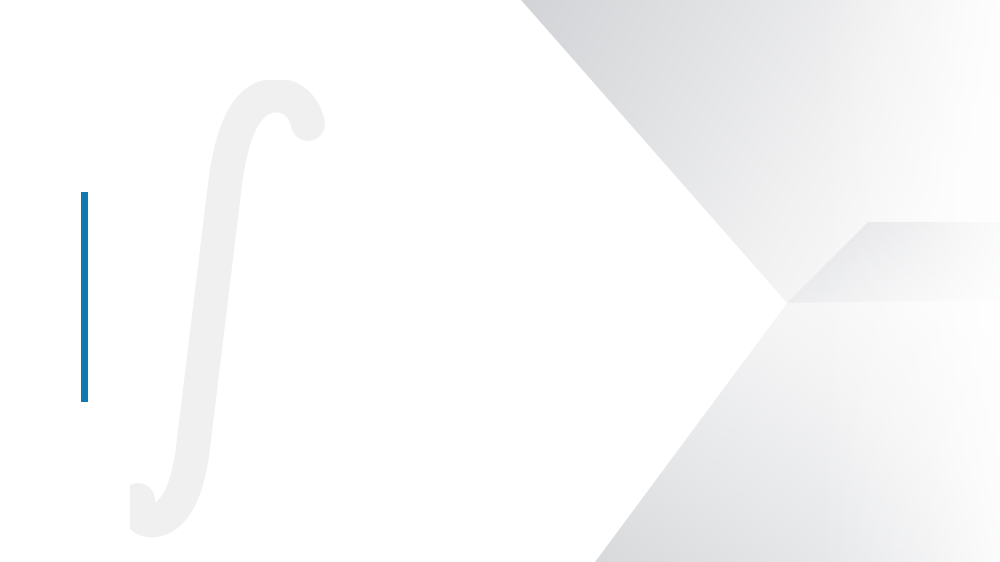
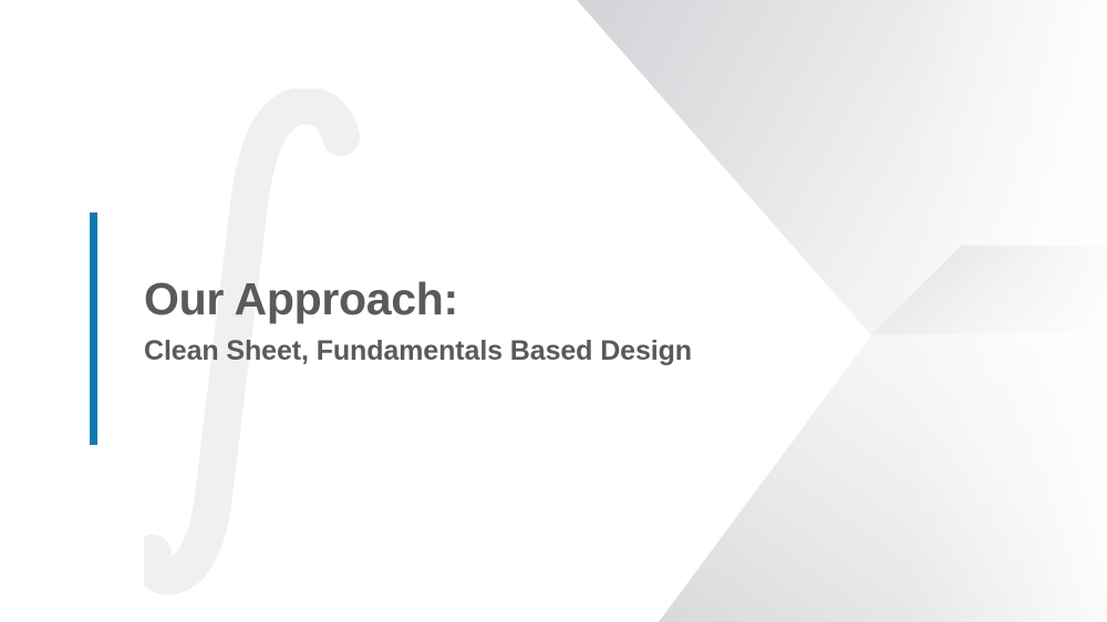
+ Our Approach:
+ Clean Sheet, Fundamentals Based Design
